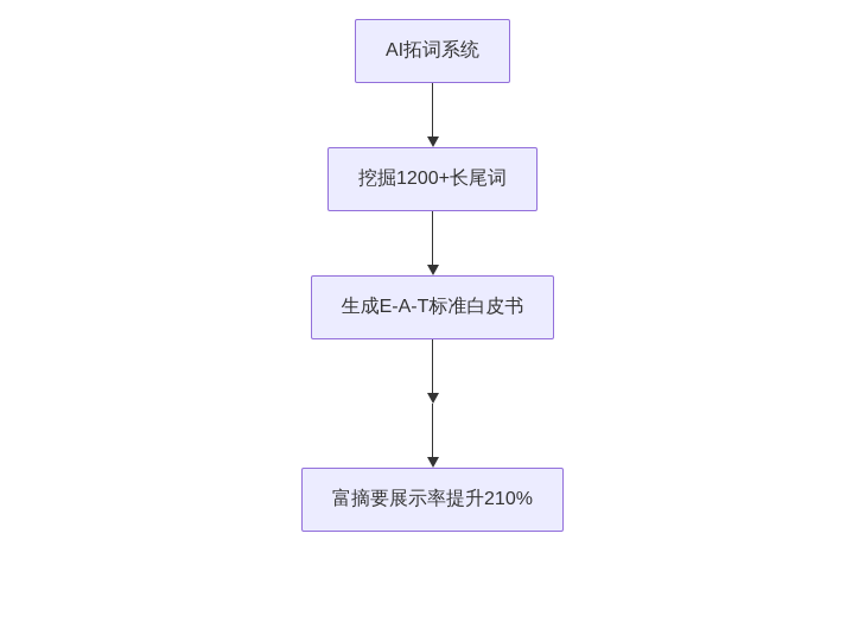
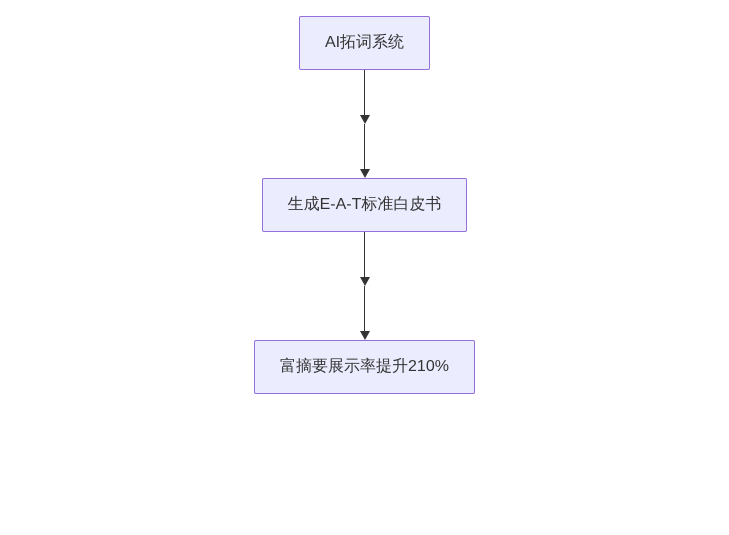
  AI拓词系统
- 挖掘1200+长尾词
  生成E-A-T标准白皮书
  富摘要展示率提升210%
